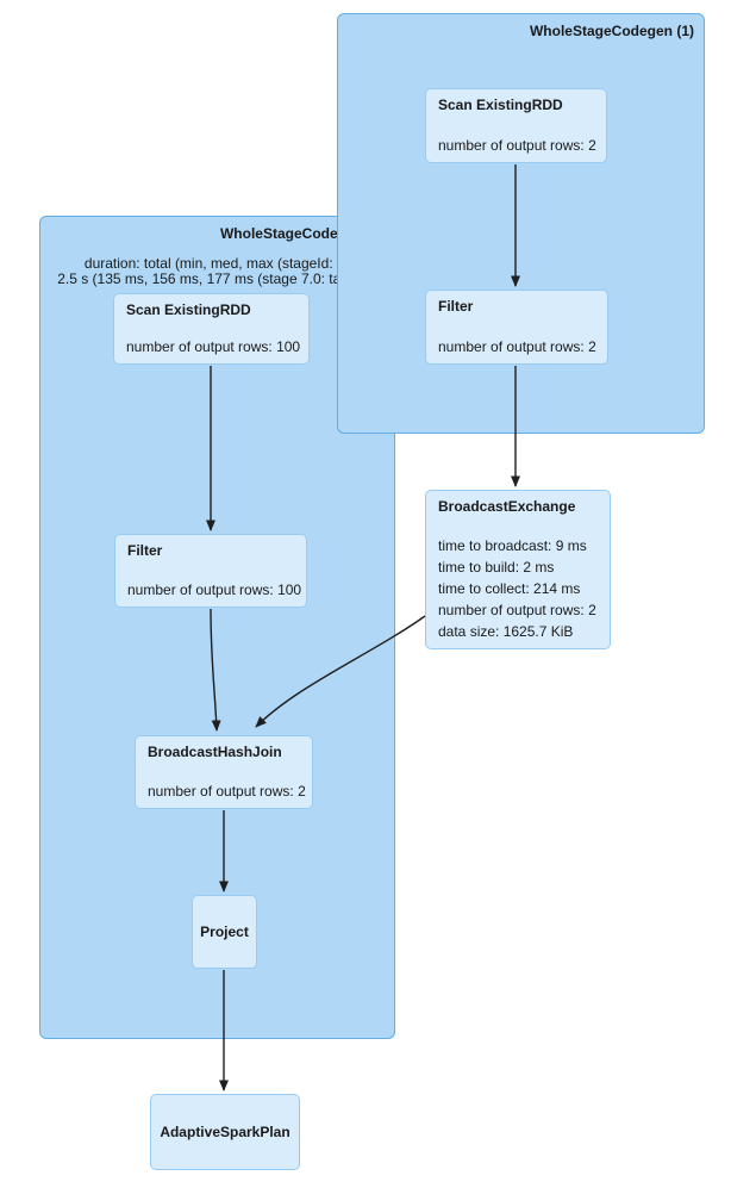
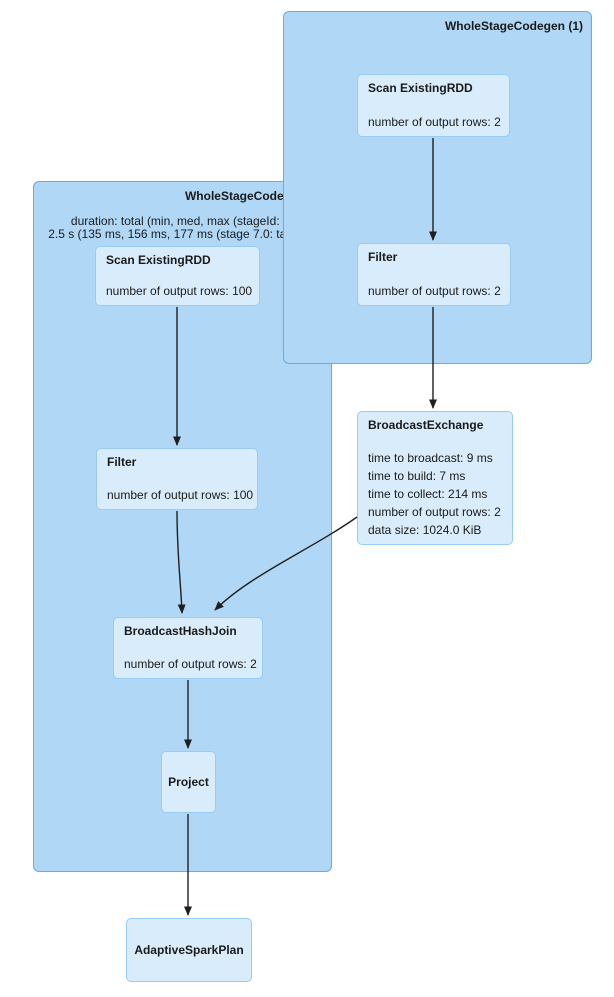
  WholeStageCode
  duration: total (min, med, max (stageId:
  2.5 s (135 ms, 156 ms, 177 ms (stage 7.0: t
  WholeStageCodegen (1)
  Scan ExistingRDD
  number of output rows: 2
  Filter
  number of output rows: 2
  Scan ExistingRDD
  number of output rows: 100
  Filter
  number of output rows: 10
  BroadcastExchange
  time to broadcast: 9 ms
- time to build: 2 ms
+ time to build: 7 ms
  time to collect: 214 ms
  number of output rows: 2
- data size: 1625.7 KiB
+ data size: 1024.0 KiB
  BroadcastHashJoin
  number of output rows:
  Project
  AdaptiveSparkPlan
